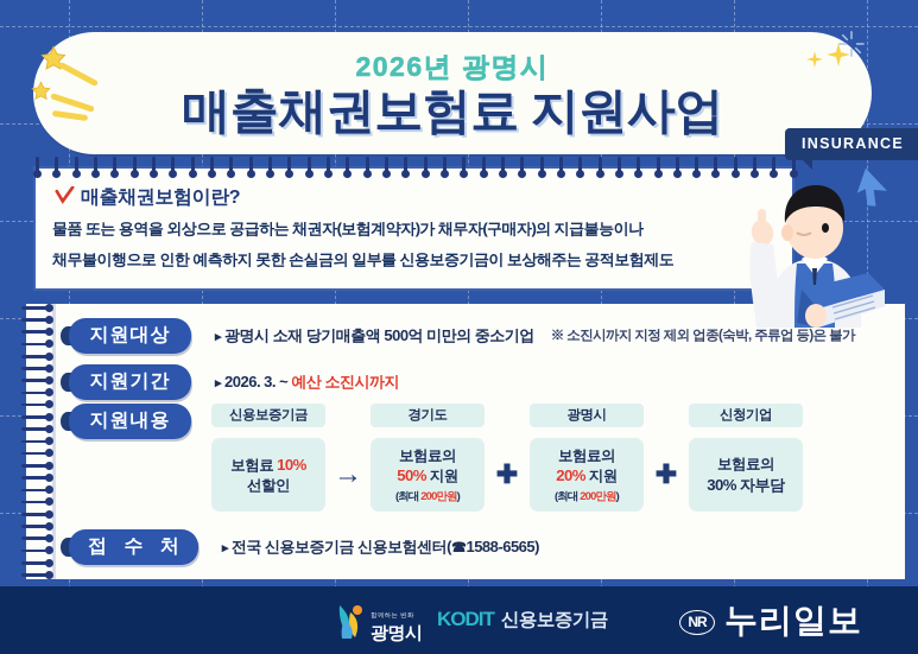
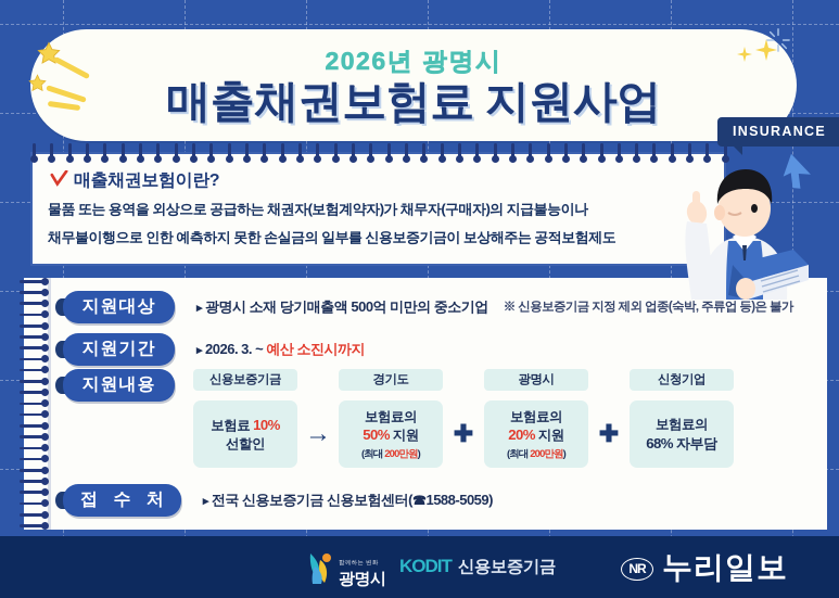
  2026년 광명시
  매출채권보험료 지원사업
  INSURANCE
  매출채권보험이란?
  물품 또는 용역을 외상으로 공급하는 채권자(보험계약자)가 채무자(구매자)의 지급불능이나
  채무불이행으로 인한 예측하지 못한 손실금의 일부를 신용보증기금이 보상해주는 공적보험제도
  지원대상
  ▸ 광명시 소재 당기매출액 500억 미만의 중소기업
- ※ 소진시까지 지정 제외 업종(숙박, 주류업 등)은 불가
+ ※ 신용보증기금 지정 제외 업종(숙박, 주류업 등)은 불가
  지원기간
  ▸ 2026. 3. ~ 예산 소진시까지
  지원내용
  신용보증기금
  보험료 10%
  선할인
  →
  경기도
  보험료의
  50% 지원
  (최대 200만원)
  ✚
  광명시
  보험료의
  20% 지원
  (최대 200만원)
  ✚
  신청기업
  보험료의
- 30% 자부담
+ 68% 자부담
  접 수 처
- ▸ 전국 신용보증기금 신용보험센터(☎1588-6565)
+ ▸ 전국 신용보증기금 신용보험센터(☎1588-5059)
  광명시
  KODIT
  신용보증기금
  NR
  누리일보
